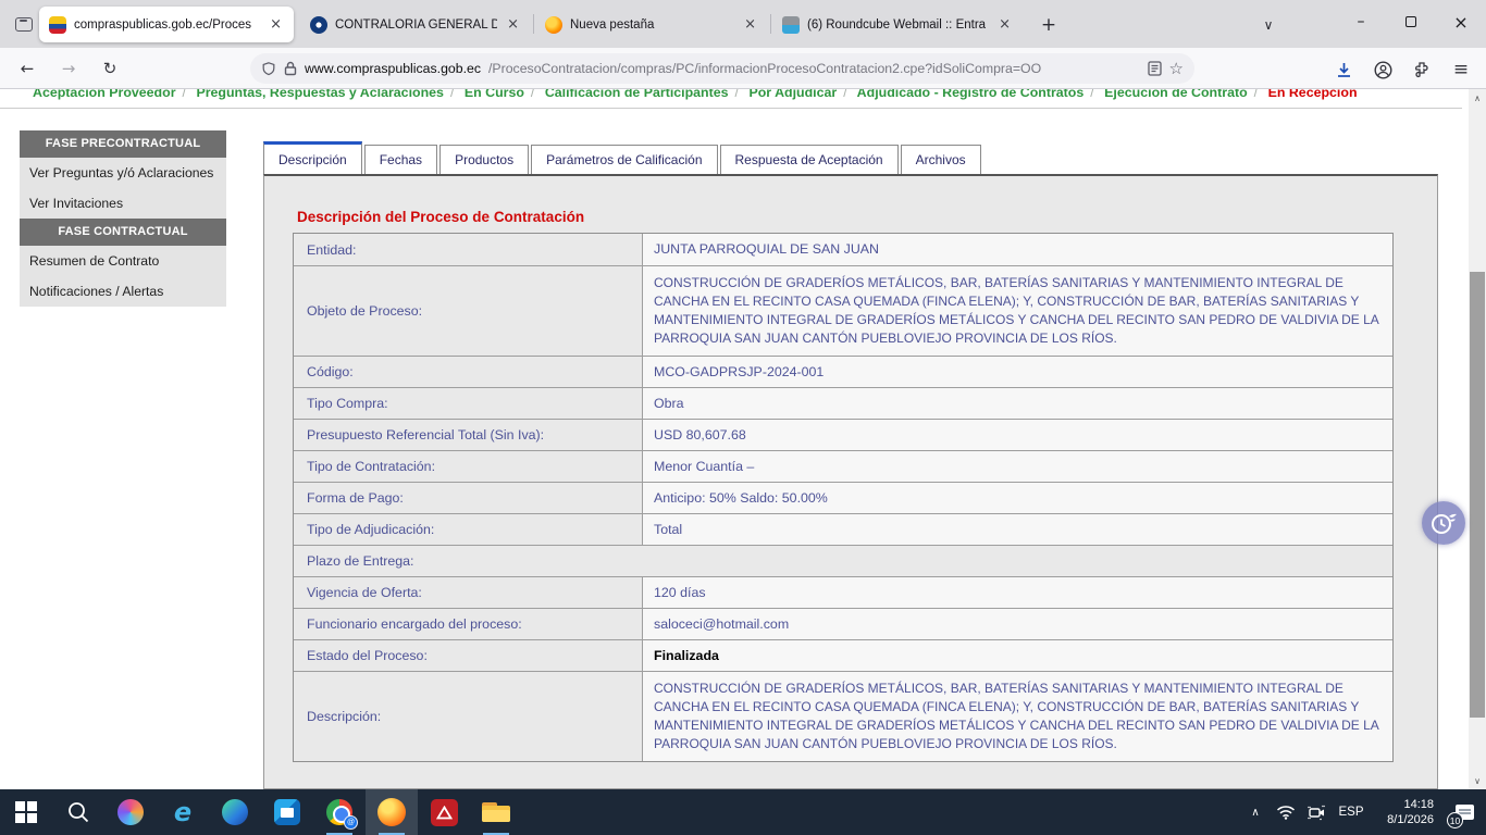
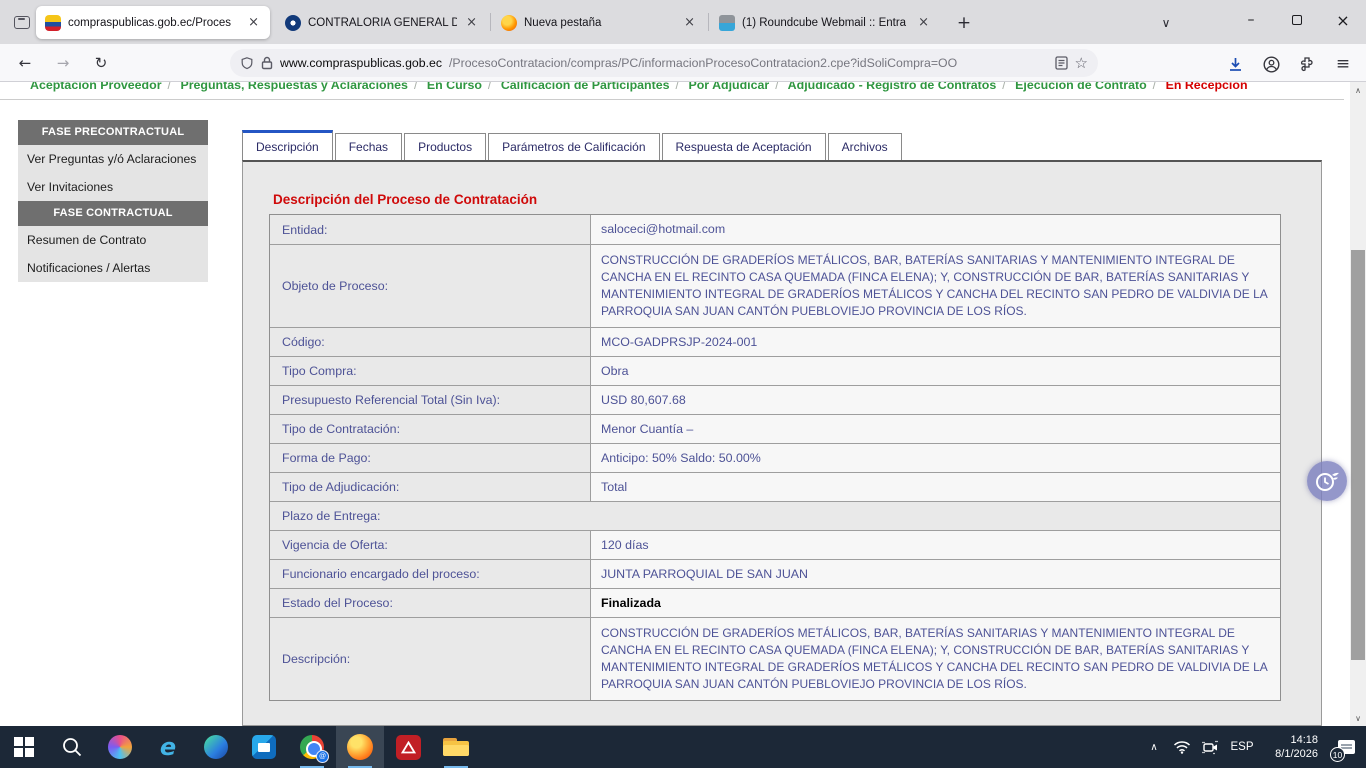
  compraspublicas.gob.ec/Proces
  ×
  CONTRALORIA GENERAL D
  ×
  Nueva pestaña
  ×
- (6) Roundcube Webmail :: Entra
+ (1) Roundcube Webmail :: Entra
  ×
  +
  ∨
  –
  ×
  ←
  →
  ↻
  www.compraspublicas.gob.ec
  /ProcesoContratacion/compras/PC/informacionProcesoContratacion2.cpe?idSoliCompra=OO
  ☆
  ≡
  Aceptación Proveedor / Preguntas, Respuestas y Aclaraciones / En Curso / Calificación de Participantes / Por Adjudicar / Adjudicado - Registro de Contratos / Ejecución de Contrato / En Recepción
  ∧
  ∨
  FASE PRECONTRACTUAL
  Ver Preguntas y/ó Aclaraciones
  Ver Invitaciones
  FASE CONTRACTUAL
  Resumen de Contrato
  Notificaciones / Alertas
  Descripción
  Fechas
  Productos
  Parámetros de Calificación
  Respuesta de Aceptación
  Archivos
  Descripción del Proceso de Contratación
  Entidad:
- JUNTA PARROQUIAL DE SAN JUAN
+ saloceci@hotmail.com
  Objeto de Proceso:
  CONSTRUCCIÓN DE GRADERÍOS METÁLICOS, BAR, BATERÍAS SANITARIAS Y MANTENIMIENTO INTEGRAL DE CANCHA EN EL RECINTO CASA QUEMADA (FINCA ELENA); Y, CONSTRUCCIÓN DE BAR, BATERÍAS SANITARIAS Y MANTENIMIENTO INTEGRAL DE GRADERÍOS METÁLICOS Y CANCHA DEL RECINTO SAN PEDRO DE VALDIVIA DE LA PARROQUIA SAN JUAN CANTÓN PUEBLOVIEJO PROVINCIA DE LOS RÍOS.
  Código:
  MCO-GADPRSJP-2024-001
  Tipo Compra:
  Obra
  Presupuesto Referencial Total (Sin Iva):
  USD 80,607.68
  Tipo de Contratación:
  Menor Cuantía –
  Forma de Pago:
  Anticipo: 50% Saldo: 50.00%
  Tipo de Adjudicación:
  Total
  Plazo de Entrega:
  Vigencia de Oferta:
  120 días
  Funcionario encargado del proceso:
- saloceci@hotmail.com
+ JUNTA PARROQUIAL DE SAN JUAN
  Estado del Proceso:
  Finalizada
  Descripción:
  CONSTRUCCIÓN DE GRADERÍOS METÁLICOS, BAR, BATERÍAS SANITARIAS Y MANTENIMIENTO INTEGRAL DE CANCHA EN EL RECINTO CASA QUEMADA (FINCA ELENA); Y, CONSTRUCCIÓN DE BAR, BATERÍAS SANITARIAS Y MANTENIMIENTO INTEGRAL DE GRADERÍOS METÁLICOS Y CANCHA DEL RECINTO SAN PEDRO DE VALDIVIA DE LA PARROQUIA SAN JUAN CANTÓN PUEBLOVIEJO PROVINCIA DE LOS RÍOS.
  e
  ∧
  ESP
  14:18
  8/1/2026
  10
